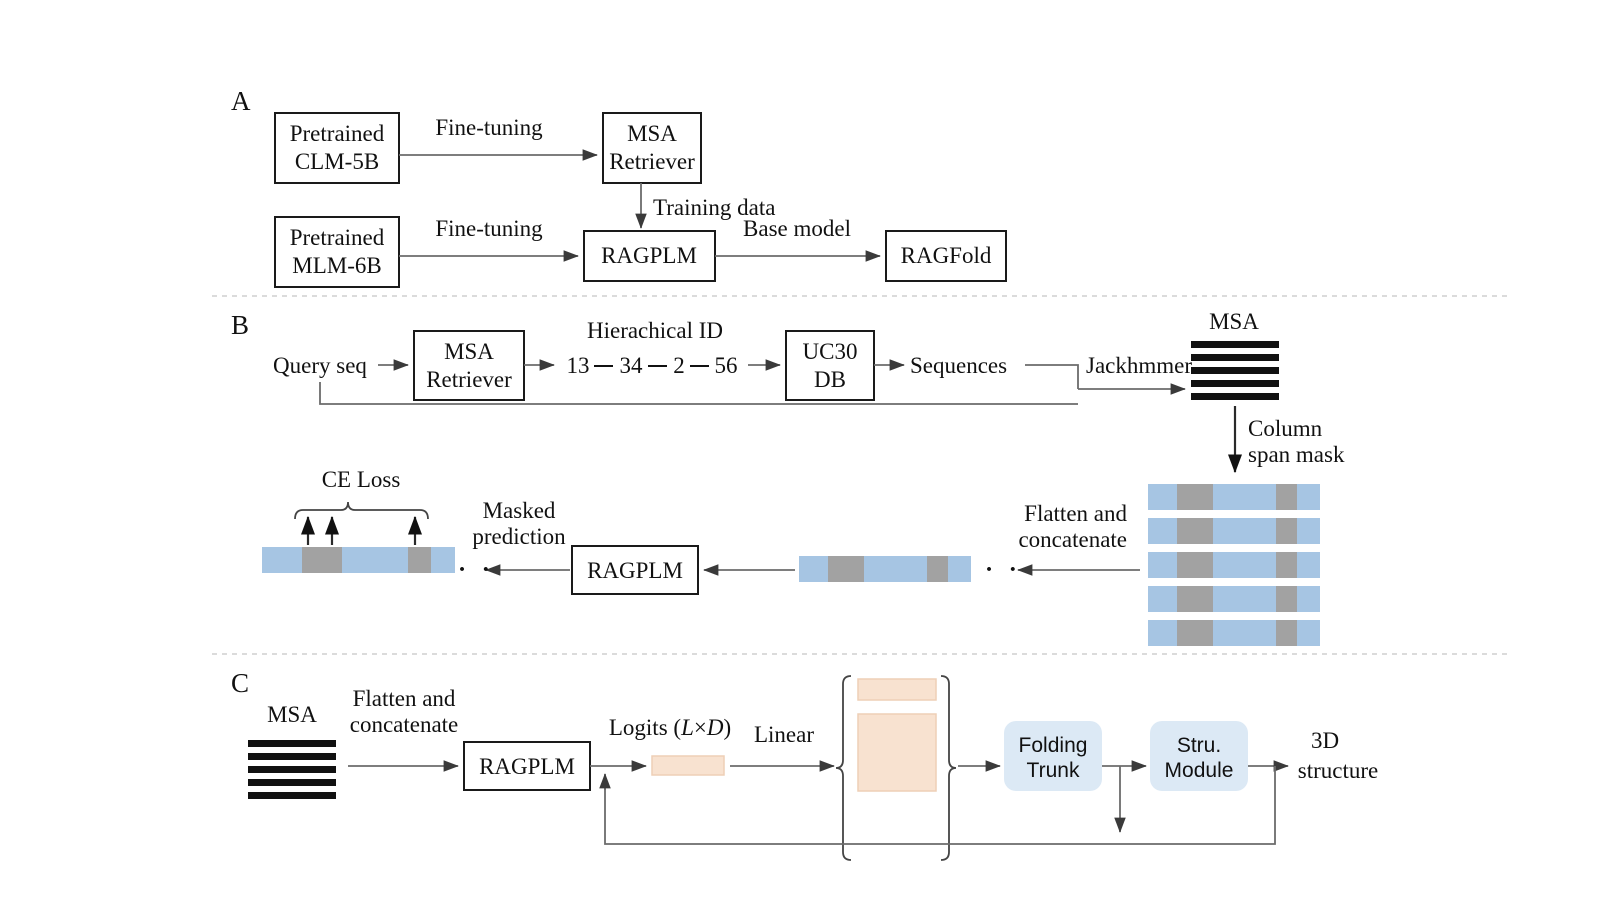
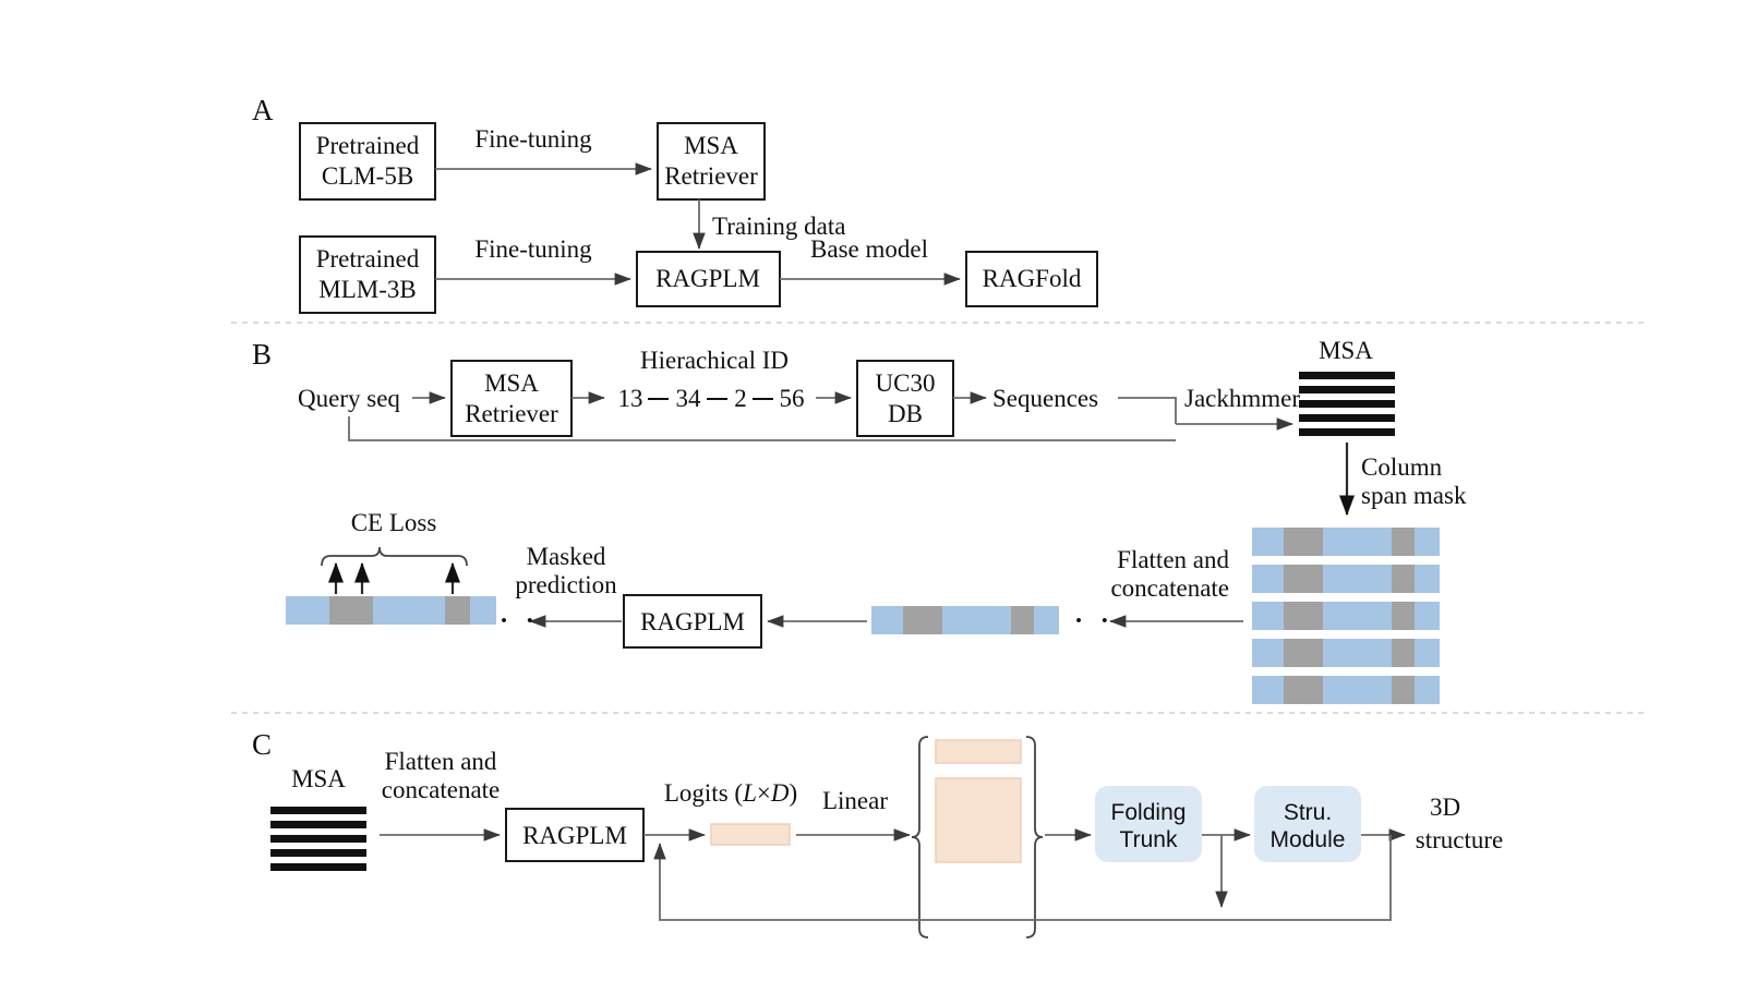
  A
  Pretrained
  CLM-5B
  Fine-tuning
  MSA
  Retriever
  Training data
  Pretrained
- MLM-6B
+ MLM-3B
  Fine-tuning
  RAGPLM
  Base model
  RAGFold
  B
  Query seq
  MSA
  Retriever
  Hierachical ID
  13
  34
  2
  56
  UC30
  DB
  Sequences
  Jackhmmer
  MSA
  Column
  span mask
  Flatten and
  concatenate
  RAGPLM
  Masked
  prediction
  CE Loss
  C
  MSA
  Flatten and
  concatenate
  RAGPLM
  Logits (L×D)
  Linear
  Folding
  Trunk
  Stru.
  Module
  3D
  structure
